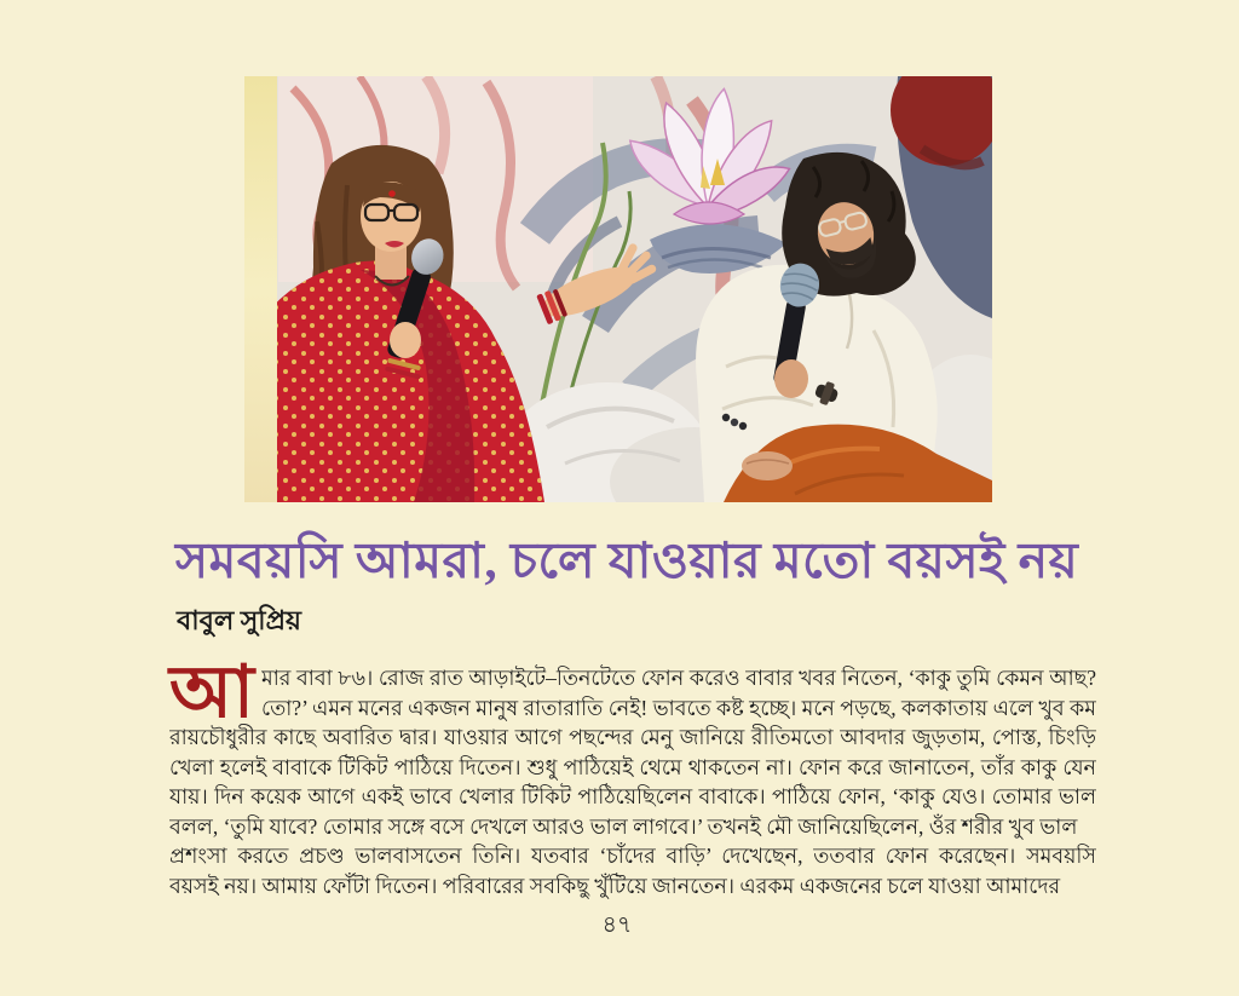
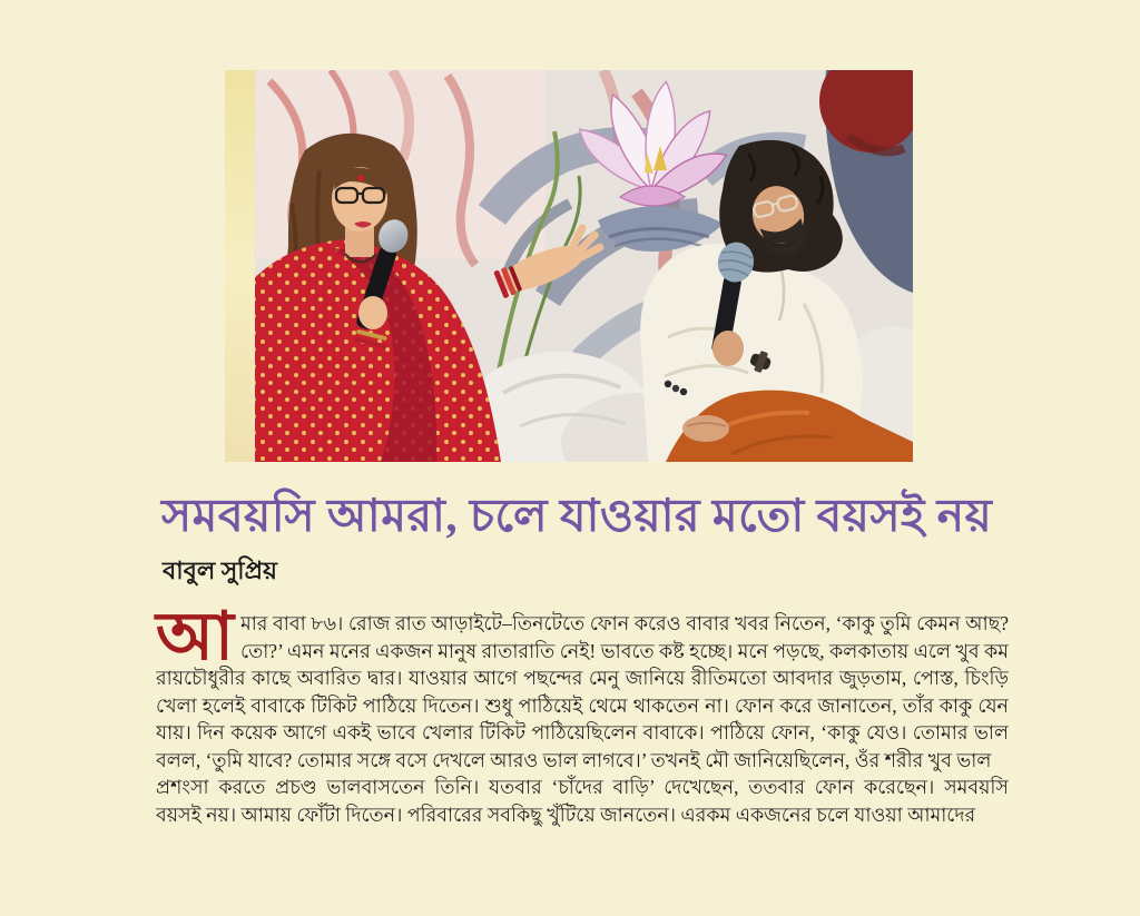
  সমবয়সি আমরা, চলে যাওয়ার মতো বয়সই নয়
  বাবুল সুপ্রিয়
  আ
  মার বাবা ৮৬। রোজ রাত আড়াইটে–তিনটেতে ফোন করেও বাবার খবর নিতেন, ‘কাকু তুমি কেমন আছ?
  তো?’ এমন মনের একজন মানুষ রাতারাতি নেই! ভাবতে কষ্ট হচ্ছে। মনে পড়ছে, কলকাতায় এলে খুব কম
  রায়চৌধুরীর কাছে অবারিত দ্বার। যাওয়ার আগে পছন্দের মেনু জানিয়ে রীতিমতো আবদার জুড়তাম, পোস্ত, চিংড়ি
  খেলা হলেই বাবাকে টিকিট পাঠিয়ে দিতেন। শুধু পাঠিয়েই থেমে থাকতেন না। ফোন করে জানাতেন, তাঁর কাকু যেন
  যায়। দিন কয়েক আগে একই ভাবে খেলার টিকিট পাঠিয়েছিলেন বাবাকে। পাঠিয়ে ফোন, ‘কাকু যেও। তোমার ভাল
  বলল, ‘তুমি যাবে? তোমার সঙ্গে বসে দেখলে আরও ভাল লাগবে।’ তখনই মৌ জানিয়েছিলেন, ওঁর শরীর খুব ভাল
  প্রশংসা করতে প্রচণ্ড ভালবাসতেন তিনি। যতবার ‘চাঁদের বাড়ি’ দেখেছেন, ততবার ফোন করেছেন। সমবয়সি
  বয়সই নয়। আমায় ফোঁটা দিতেন। পরিবারের সবকিছু খুঁটিয়ে জানতেন। এরকম একজনের চলে যাওয়া আমাদের
- ৪৭
